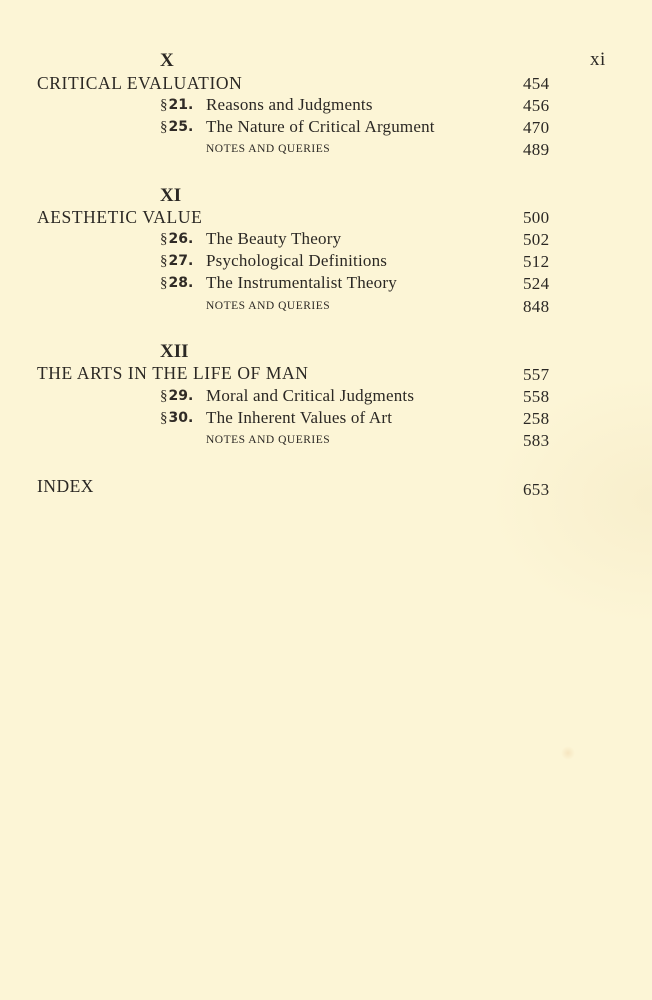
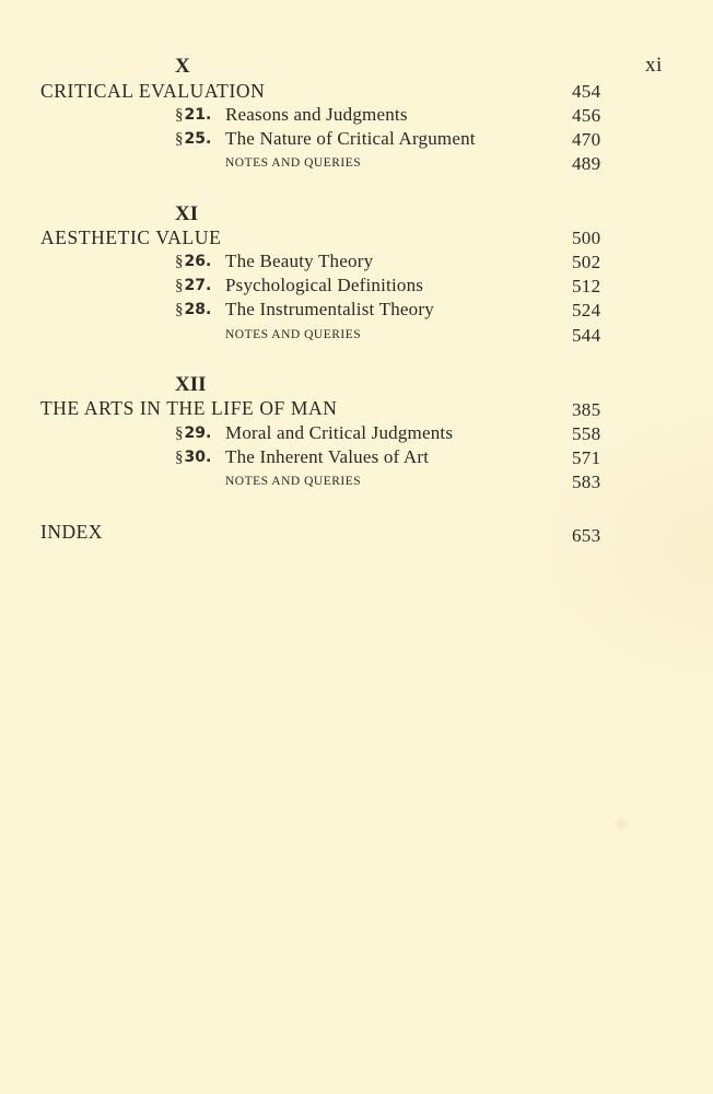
  xi
  X
  CRITICAL EVALUATION
  454
  §21.
  Reasons and Judgments
  456
  §25.
  The Nature of Critical Argument
  470
  NOTES AND QUERIES
  489
  XI
  AESTHETIC VALUE
  500
  §26.
  The Beauty Theory
  502
  §27.
  Psychological Definitions
  512
  §28.
  The Instrumentalist Theory
  524
  NOTES AND QUERIES
- 848
+ 544
  XII
  THE ARTS IN THE LIFE OF MAN
- 557
+ 385
  §29.
  Moral and Critical Judgments
  558
  §30.
  The Inherent Values of Art
- 258
+ 571
  NOTES AND QUERIES
  583
  INDEX
  653
